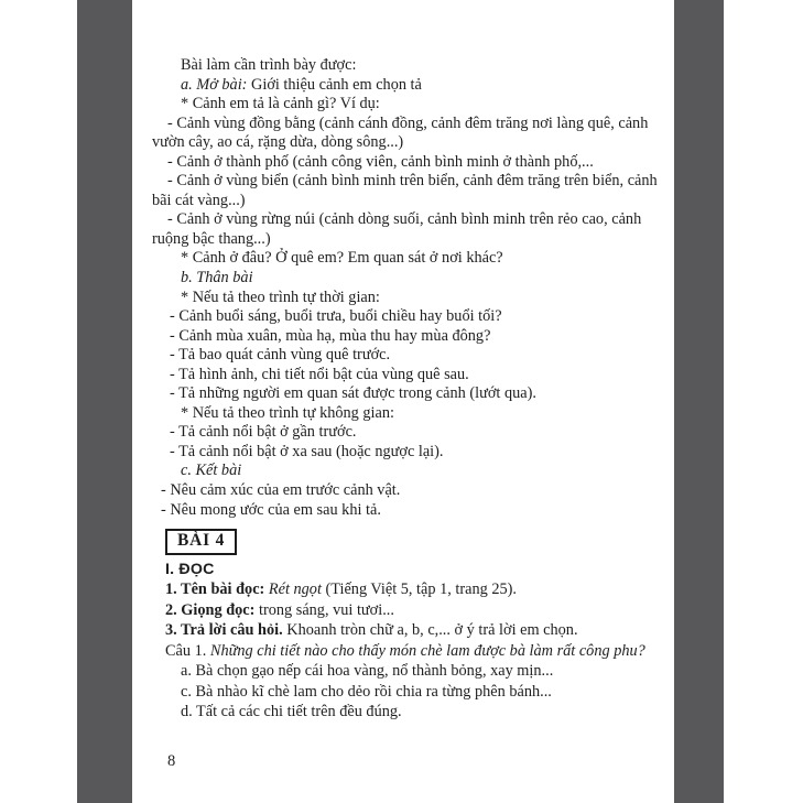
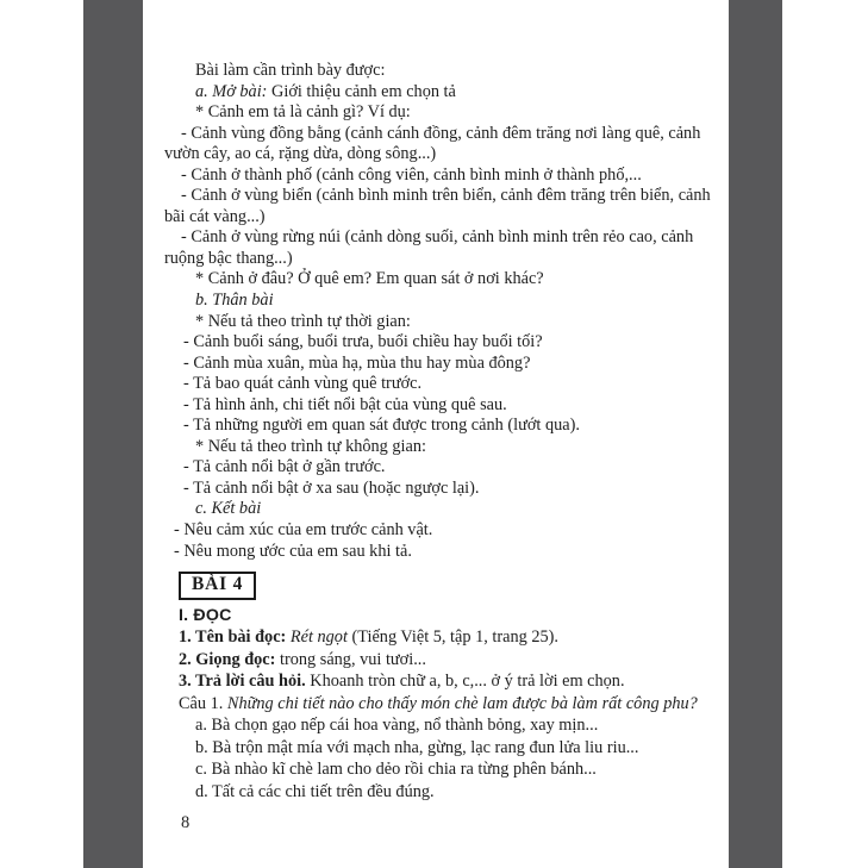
  Bài làm cần trình bày được:
  a. Mở bài: Giới thiệu cảnh em chọn tả
  * Cảnh em tả là cảnh gì? Ví dụ:
  - Cảnh vùng đồng bằng (cảnh cánh đồng, cảnh đêm trăng nơi làng quê, cảnh
  vườn cây, ao cá, rặng dừa, dòng sông...)
  - Cảnh ở thành phố (cảnh công viên, cảnh bình minh ở thành phố,...
  - Cảnh ở vùng biển (cảnh bình minh trên biển, cảnh đêm trăng trên biển, cảnh
  bãi cát vàng...)
  - Cảnh ở vùng rừng núi (cảnh dòng suối, cảnh bình minh trên rẻo cao, cảnh
  ruộng bậc thang...)
  * Cảnh ở đâu? Ở quê em? Em quan sát ở nơi khác?
  b. Thân bài
  * Nếu tả theo trình tự thời gian:
  - Cảnh buổi sáng, buổi trưa, buổi chiều hay buổi tối?
  - Cảnh mùa xuân, mùa hạ, mùa thu hay mùa đông?
  - Tả bao quát cảnh vùng quê trước.
  - Tả hình ảnh, chi tiết nổi bật của vùng quê sau.
  - Tả những người em quan sát được trong cảnh (lướt qua).
  * Nếu tả theo trình tự không gian:
  - Tả cảnh nổi bật ở gần trước.
  - Tả cảnh nổi bật ở xa sau (hoặc ngược lại).
  c. Kết bài
  - Nêu cảm xúc của em trước cảnh vật.
  - Nêu mong ước của em sau khi tả.
  BÀI 4
  I. ĐỌC
  1. Tên bài đọc: Rét ngọt (Tiếng Việt 5, tập 1, trang 25).
  2. Giọng đọc: trong sáng, vui tươi...
  3. Trả lời câu hỏi. Khoanh tròn chữ a, b, c,... ở ý trả lời em chọn.
  Câu 1. Những chi tiết nào cho thấy món chè lam được bà làm rất công phu?
  a. Bà chọn gạo nếp cái hoa vàng, nổ thành bỏng, xay mịn...
+ b. Bà trộn mật mía với mạch nha, gừng, lạc rang đun lửa liu riu...
  c. Bà nhào kĩ chè lam cho dẻo rồi chia ra từng phên bánh...
  d. Tất cả các chi tiết trên đều đúng.
  8
